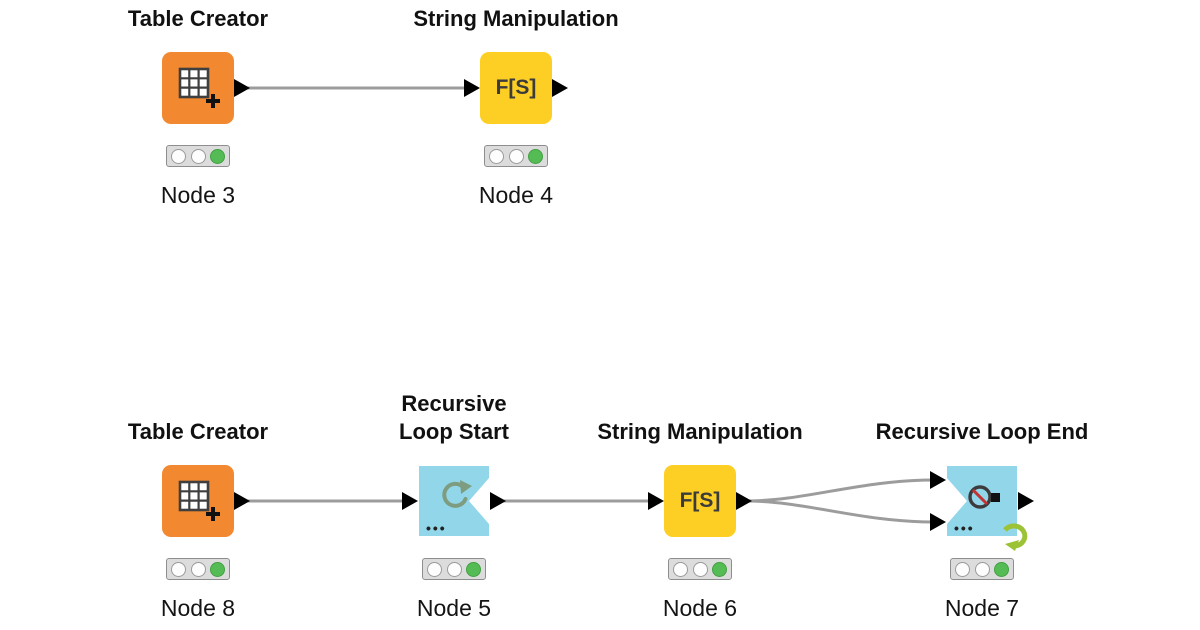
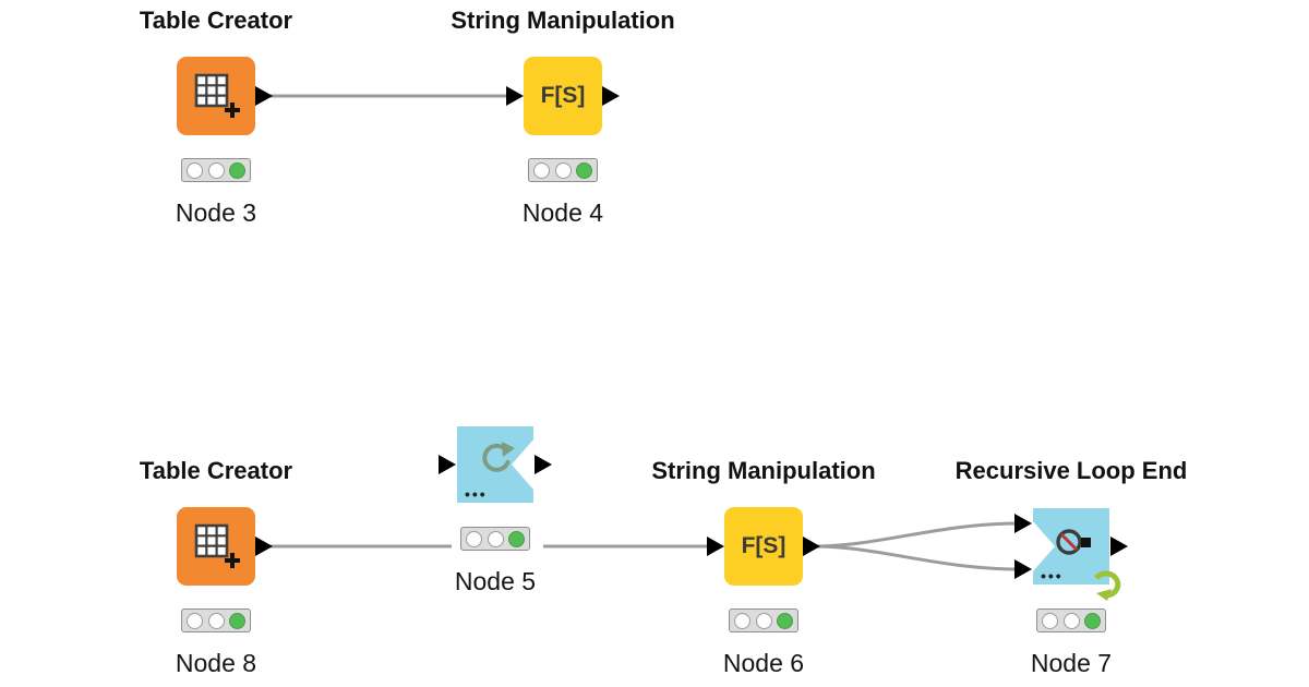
  Table Creator
  Node 3
  String Manipulation
  F[S]
  Node 4
  Table Creator
  Node 8
- Recursive
- Loop Start
  •••
  Node 5
  String Manipulation
  F[S]
  Node 6
  Recursive Loop End
  •••
  Node 7
